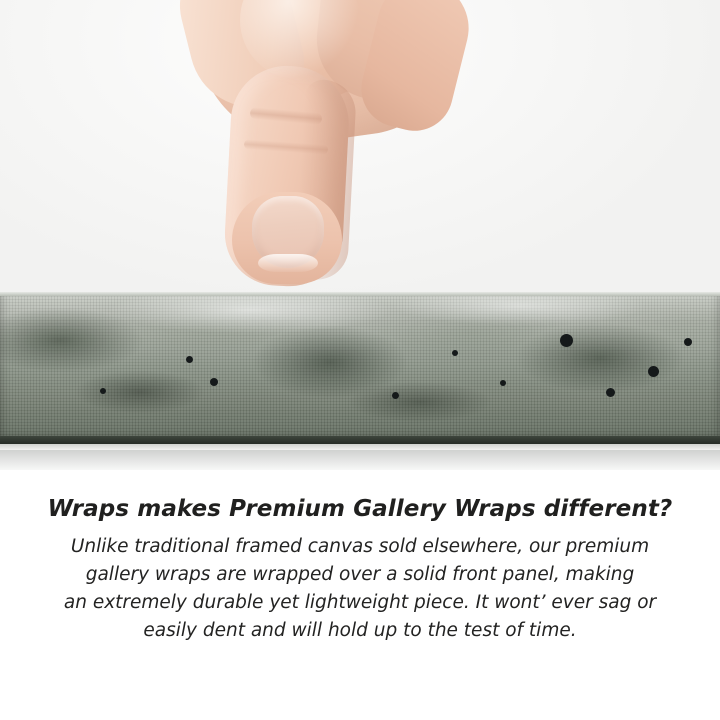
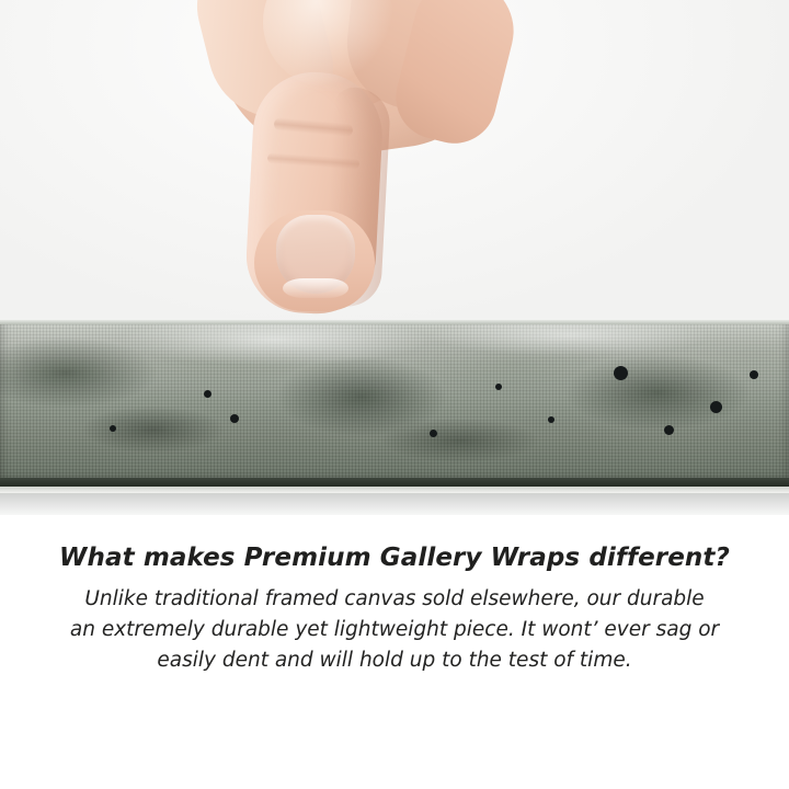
- Wraps makes Premium Gallery Wraps different?
+ What makes Premium Gallery Wraps different?
- Unlike traditional framed canvas sold elsewhere, our premium
+ Unlike traditional framed canvas sold elsewhere, our durable
- gallery wraps are wrapped over a solid front panel, making
  an extremely durable yet lightweight piece. It wont’ ever sag or
  easily dent and will hold up to the test of time.
